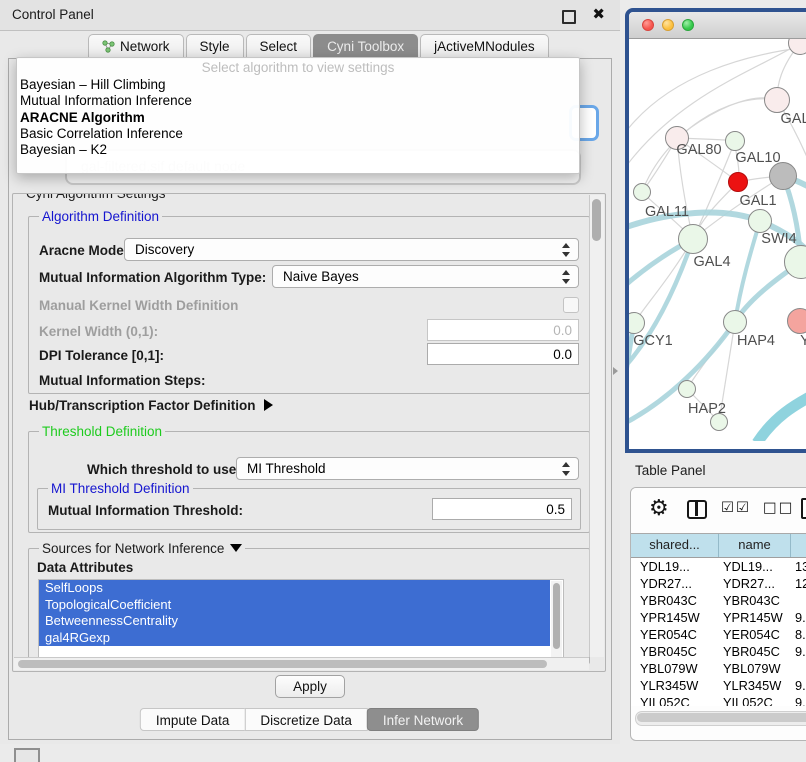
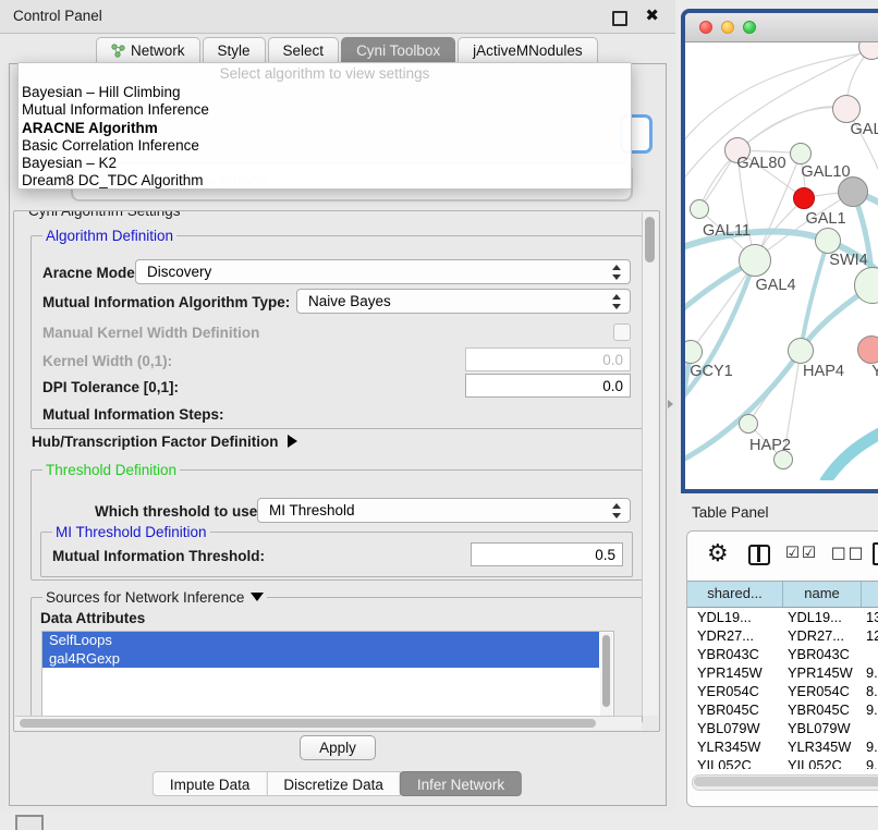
  Control Panel
  ✖
  Network
  Style
  Select
  Cyni Toolbox
  jActiveMNodules
  Select algorithm to view settings
  Bayesian – Hill Climbing
  Mutual Information Inference
  ARACNE Algorithm
  Basic Correlation Inference
  Bayesian – K2
+ Dream8 DC_TDC Algorithm
  Cyni Algorithm Settings
  Algorithm Definition
  Aracne Mode
  Discovery
  Mutual Information Algorithm Type:
  Naive Bayes
  Manual Kernel Width Definition
  Kernel Width (0,1):
  0.0
  DPI Tolerance [0,1]:
  0.0
  Mutual Information Steps:
  Hub/Transcription Factor Definition
  Threshold Definition
  Which threshold to use
  MI Threshold
  MI Threshold Definition
  Mutual Information Threshold:
  0.5
  Sources for Network Inference
  Data Attributes
  SelfLoops
- TopologicalCoefficient
- BetweennessCentrality
  gal4RGexp
  Apply
  Impute Data
  Discretize Data
  Infer Network
  GAL
  GAL80
  GAL10
  GAL11
  GAL1
  SWI4
  GAL4
  GCY1
  HAP4
  Y
  HAP2
  Table Panel
  ⚙
  ☑☑
  □□
  shared...
  name
  YDL19...
  YDL19...
  YDR27...
  YDR27...
  YBR043C
  YBR043C
  YPR145W
  YPR145W
  9.
  YER054C
  YER054C
  8.
  YBR045C
  YBR045C
  9.
  YBL079W
  YBL079W
  YLR345W
  YLR345W
  9.
  YIL052C
  YIL052C
  9.
